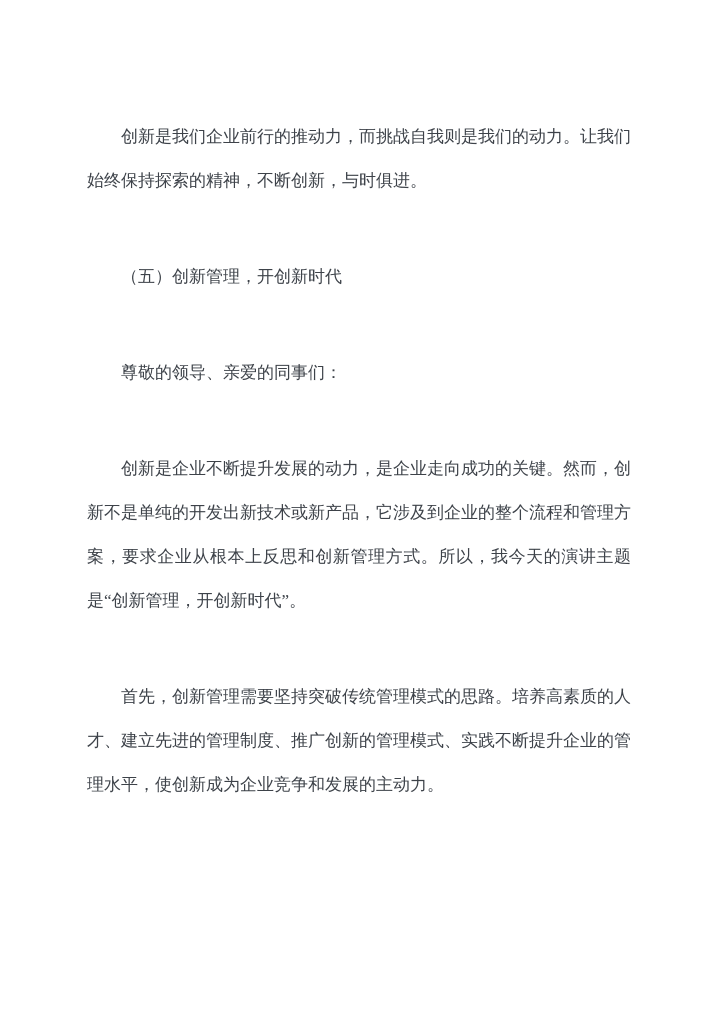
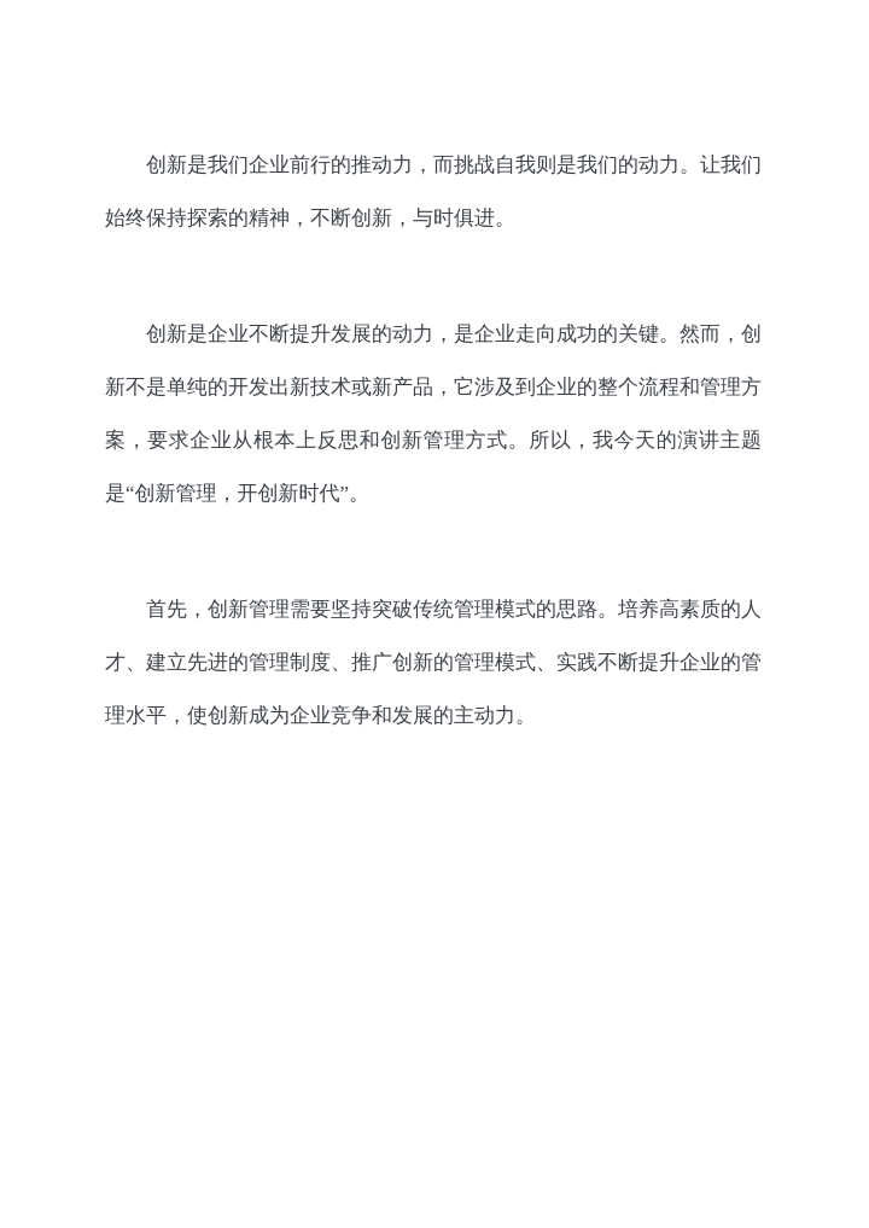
  创新是我们企业前行的推动力，而挑战自我则是我们的动力。让我们始终保持探索的精神，不断创新，与时俱进。
- （五）创新管理，开创新时代
- 尊敬的领导、亲爱的同事们：
  创新是企业不断提升发展的动力，是企业走向成功的关键。然而，创新不是单纯的开发出新技术或新产品，它涉及到企业的整个流程和管理方案，要求企业从根本上反思和创新管理方式。所以，我今天的演讲主题是“创新管理，开创新时代”。
  首先，创新管理需要坚持突破传统管理模式的思路。培养高素质的人才、建立先进的管理制度、推广创新的管理模式、实践不断提升企业的管理水平，使创新成为企业竞争和发展的主动力。
